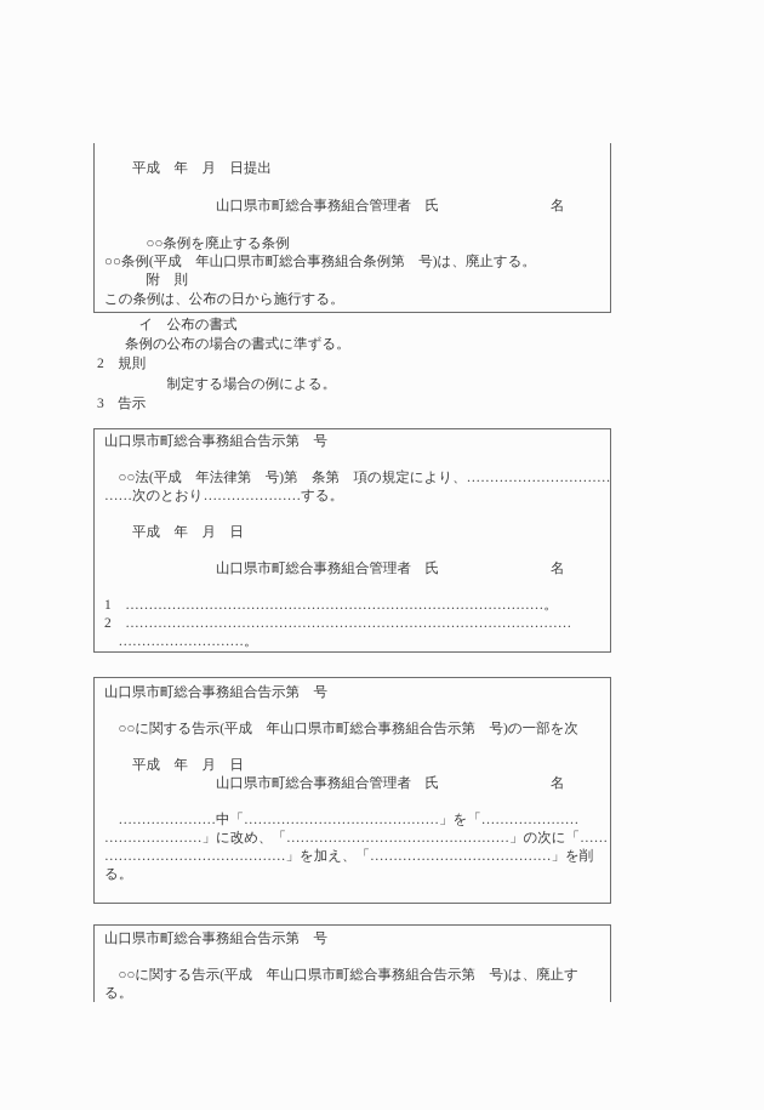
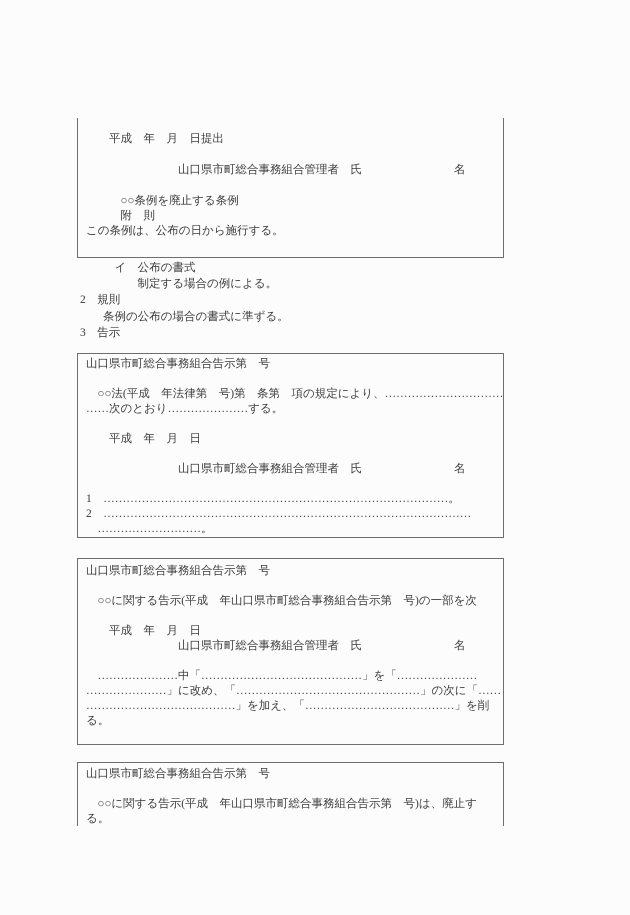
  平成 年 月 日提出
  山口県市町総合事務組合管理者 氏 名
  ○○条例を廃止する条例
- ○○条例(平成 年山口県市町総合事務組合条例第 号)は、廃止する。
  附 則
  この条例は、公布の日から施行する。
  イ 公布の書式
- 条例の公布の場合の書式に準ずる。
+ 制定する場合の例による。
  2 規則
- 制定する場合の例による。
+ 条例の公布の場合の書式に準ずる。
  3 告示
  山口県市町総合事務組合告示第 号
  ○○法(平成 年法律第 号)第 条第 項の規定により、…………………………
  ……次のとおり…………………する。
  平成 年 月 日
  山口県市町総合事務組合管理者 氏 名
  1 ………………………………………………………………………………。
  2 ……………………………………………………………………………………
  ………………………。
  山口県市町総合事務組合告示第 号
  ○○に関する告示(平成 年山口県市町総合事務組合告示第 号)の一部を次
  平成 年 月 日
  山口県市町総合事務組合管理者 氏 名
  …………………中「……………………………………」を「…………………
  …………………」に改め、「…………………………………………」の次に「……
  …………………………………」を加え、「…………………………………」を削
  る。
  山口県市町総合事務組合告示第 号
  ○○に関する告示(平成 年山口県市町総合事務組合告示第 号)は、廃止す
  る。
